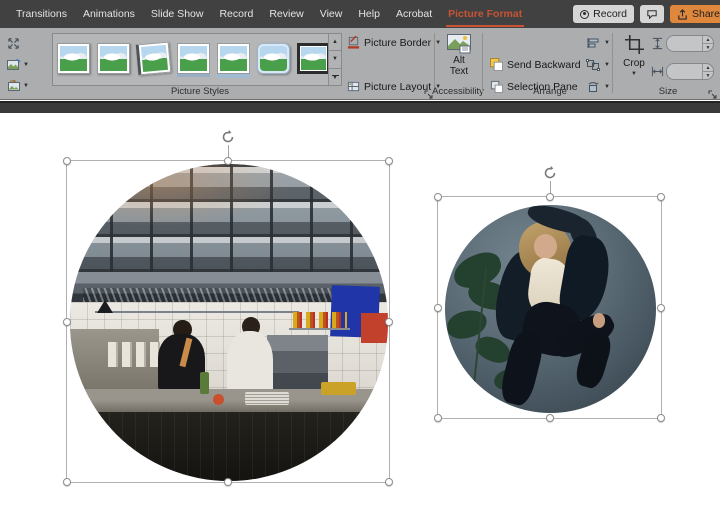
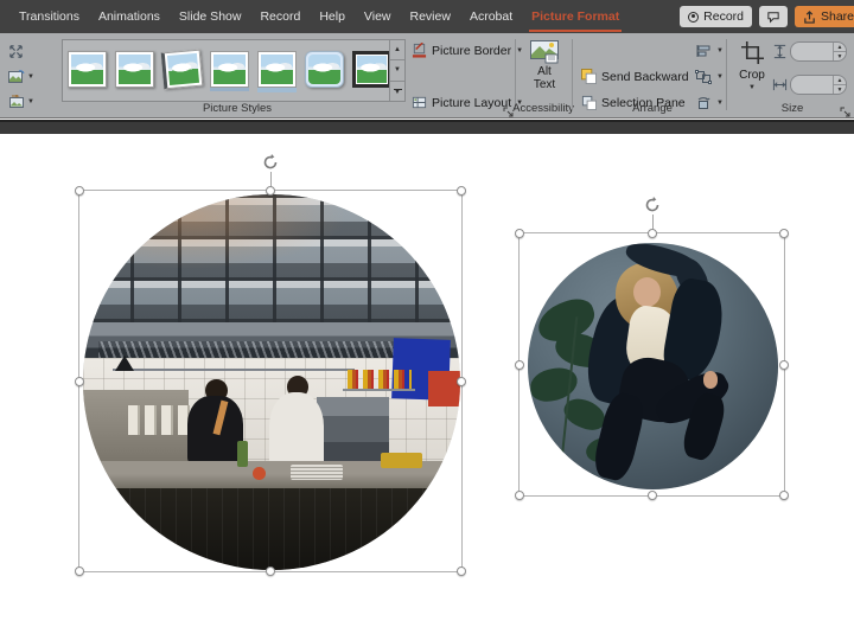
  Transitions
  Animations
  Slide Show
  Record
- Review
+ Help
  View
- Help
+ Review
  Acrobat
  Picture Format
  Record
  Share
  Picture Styles
  Picture Border
  Picture Layout
  Alt
  Text
  Accessibilit
  Send Backward
  Selection Pane
  Arrange
  Crop
  Size
